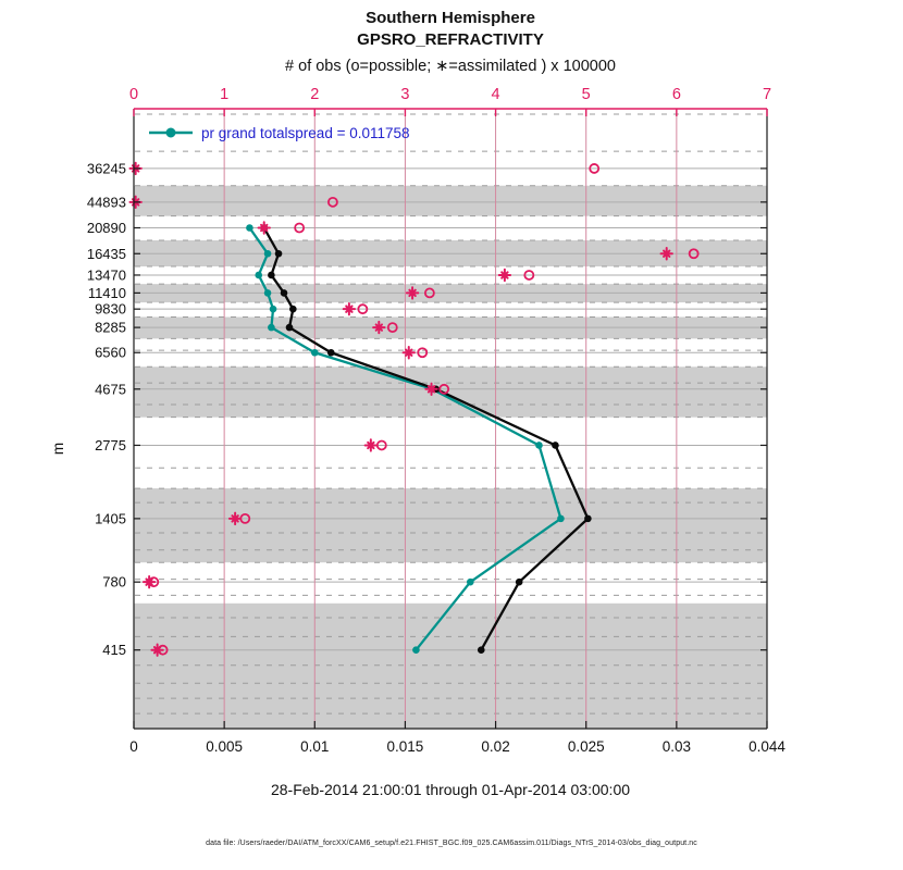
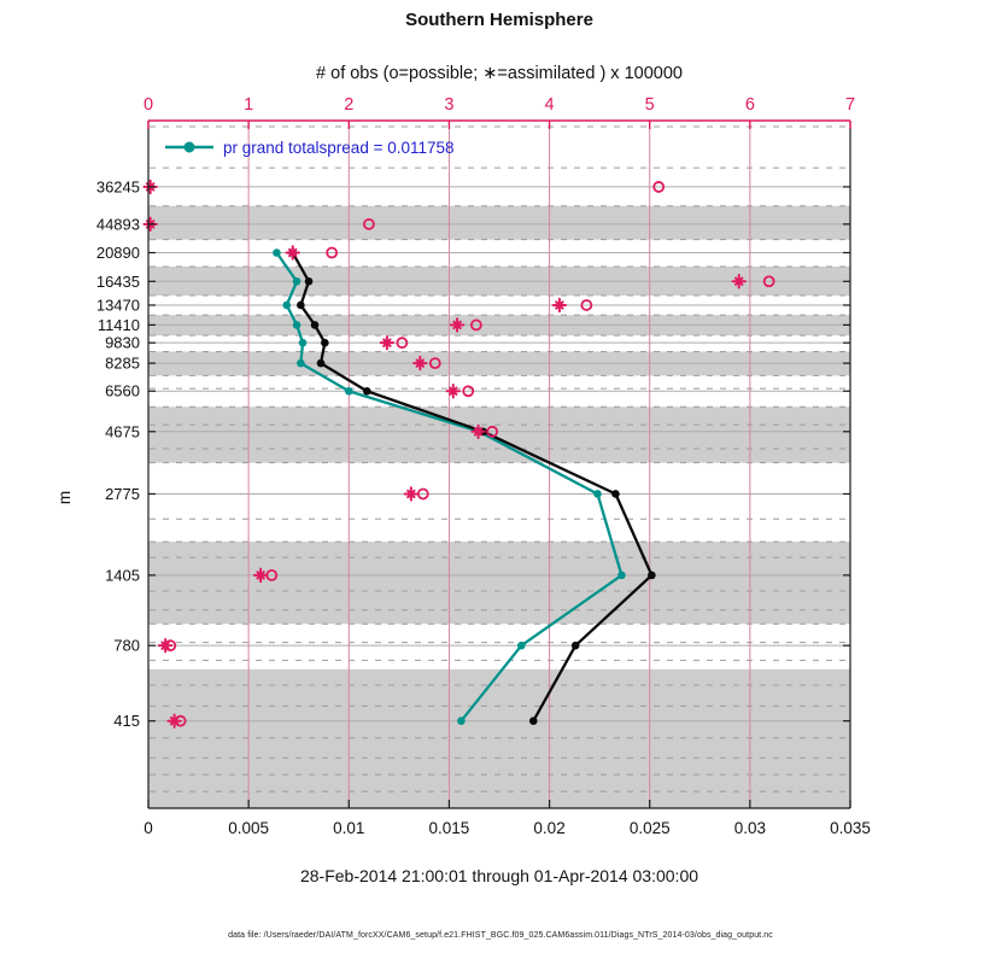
  Southern Hemisphere
- GPSRO_REFRACTIVITY
  # of obs (o=possible; ∗=assimilated ) x 100000
  0
  0.005
  0.01
  0.015
  0.02
  0.025
  0.03
- 0.044
+ 0.035
  0
  1
  2
  3
  4
  5
  6
  7
  36245
  44893
  20890
  16435
  13470
  11410
  9830
  8285
  6560
  4675
  2775
  1405
  780
  415
  pr grand totalspread = 0.011758
  28-Feb-2014 21:00:01 through 01-Apr-2014 03:00:00
